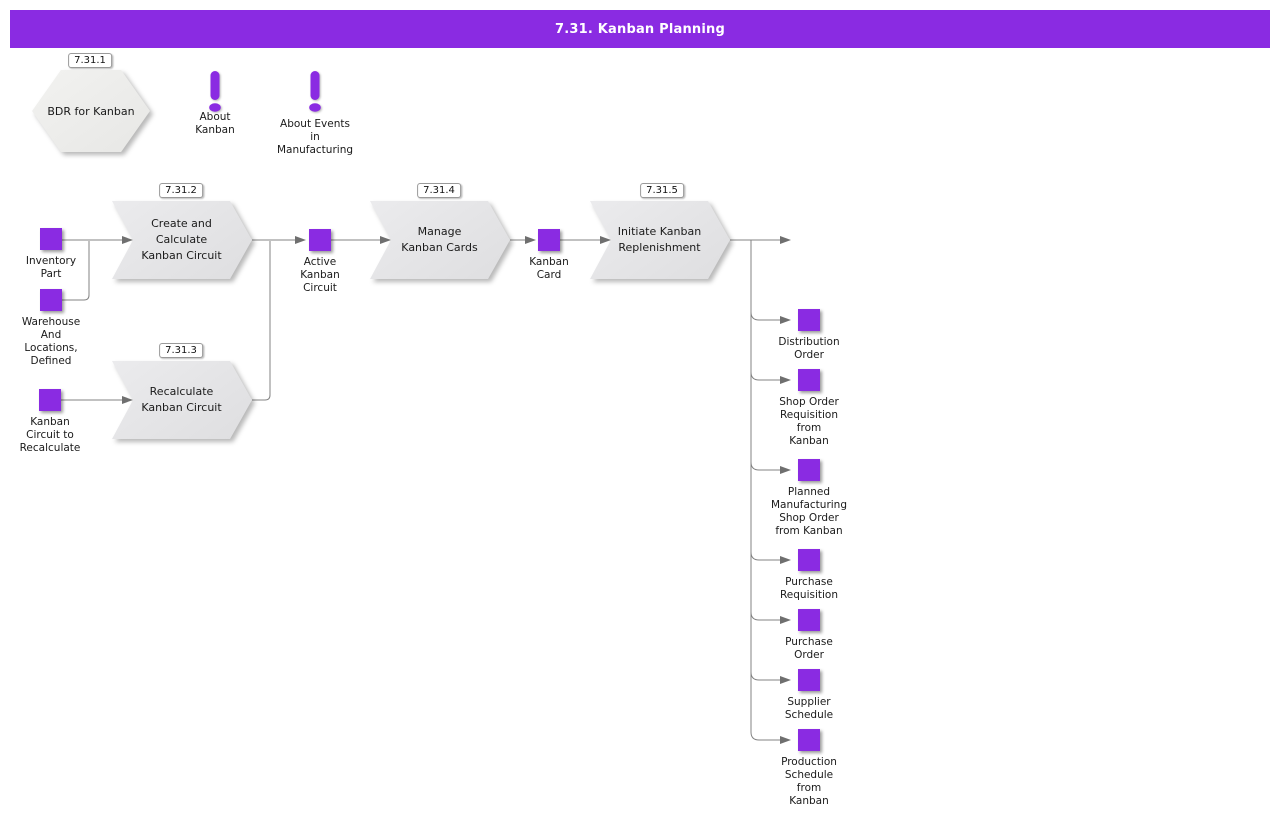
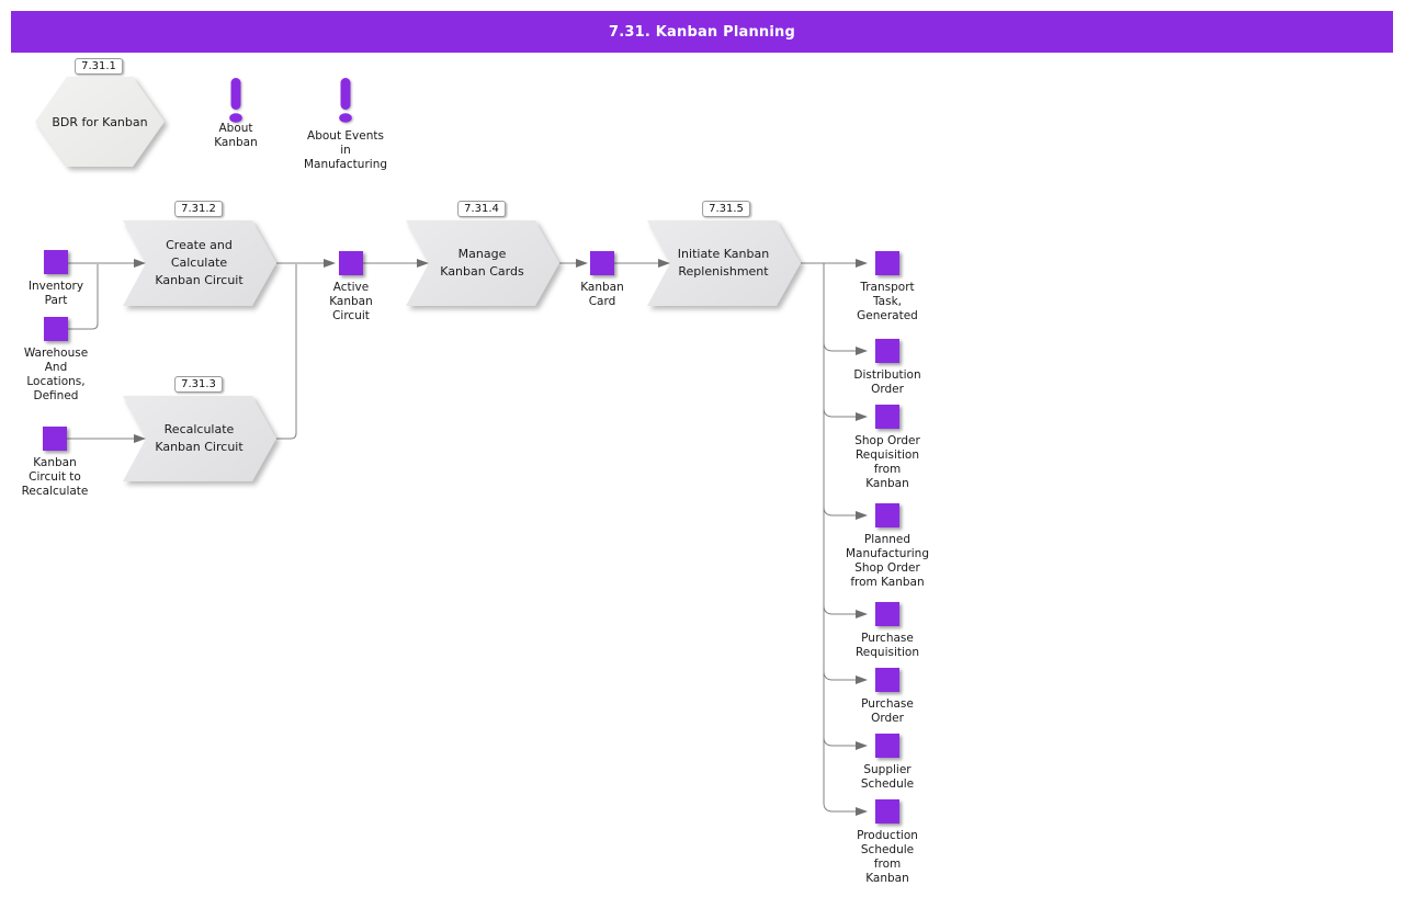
  7.31. Kanban Planning
  7.31.1
  BDR for Kanban
  About
  Kanban
  About Events
  in
  Manufacturing
  7.31.2
  Create and
  Calculate
  Kanban Circuit
  7.31.3
  Recalculate
  Kanban Circuit
  7.31.4
  Manage
  Kanban Cards
  7.31.5
  Initiate Kanban
  Replenishment
  Inventory
  Part
  Warehouse
  And
  Locations,
  Defined
  Kanban
  Circuit to
  Recalculate
  Active
  Kanban
  Circuit
  Kanban
  Card
+ Transport
+ Task,
+ Generated
  Distribution
  Order
  Shop Order
  Requisition
  from
  Kanban
  Planned
  Manufacturing
  Shop Order
  from Kanban
  Purchase
  Requisition
  Purchase
  Order
  Supplier
  Schedule
  Production
  Schedule
  from
  Kanban
